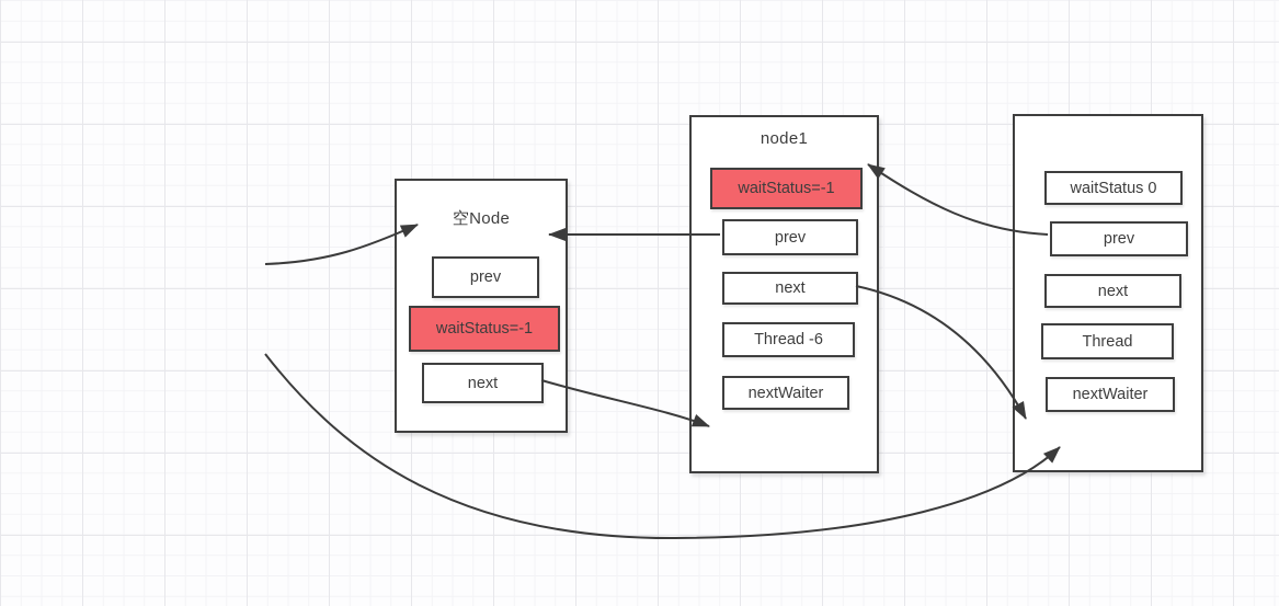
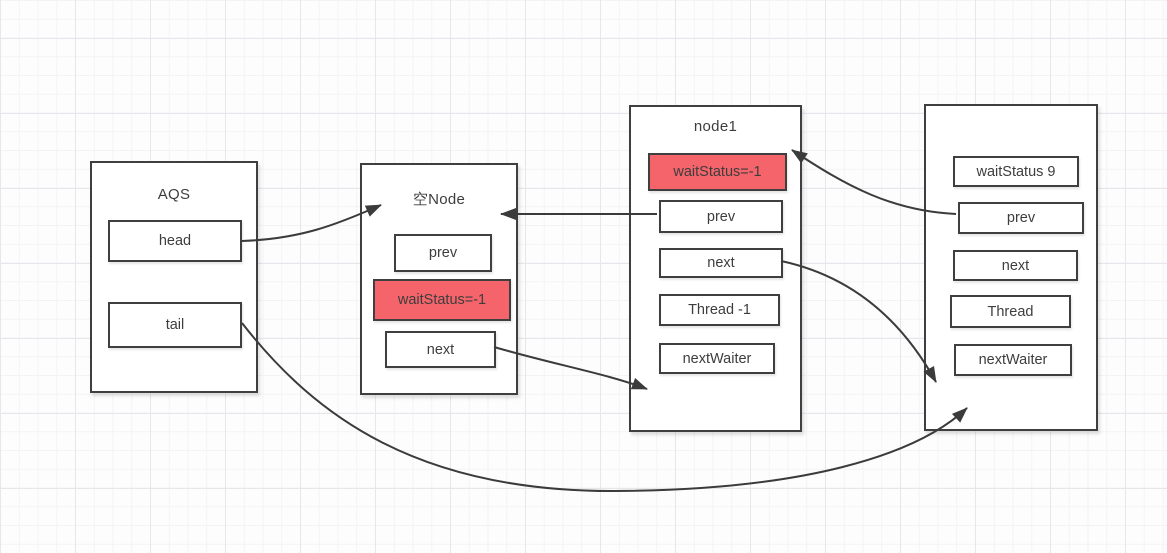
+ AQS
+ head
+ tail
  空Node
  prev
  waitStatus=-1
  next
  node1
  waitStatus=-1
  prev
  next
- Thread -6
+ Thread -1
  nextWaiter
- waitStatus 0
+ waitStatus 9
  prev
  next
  Thread
  nextWaiter
